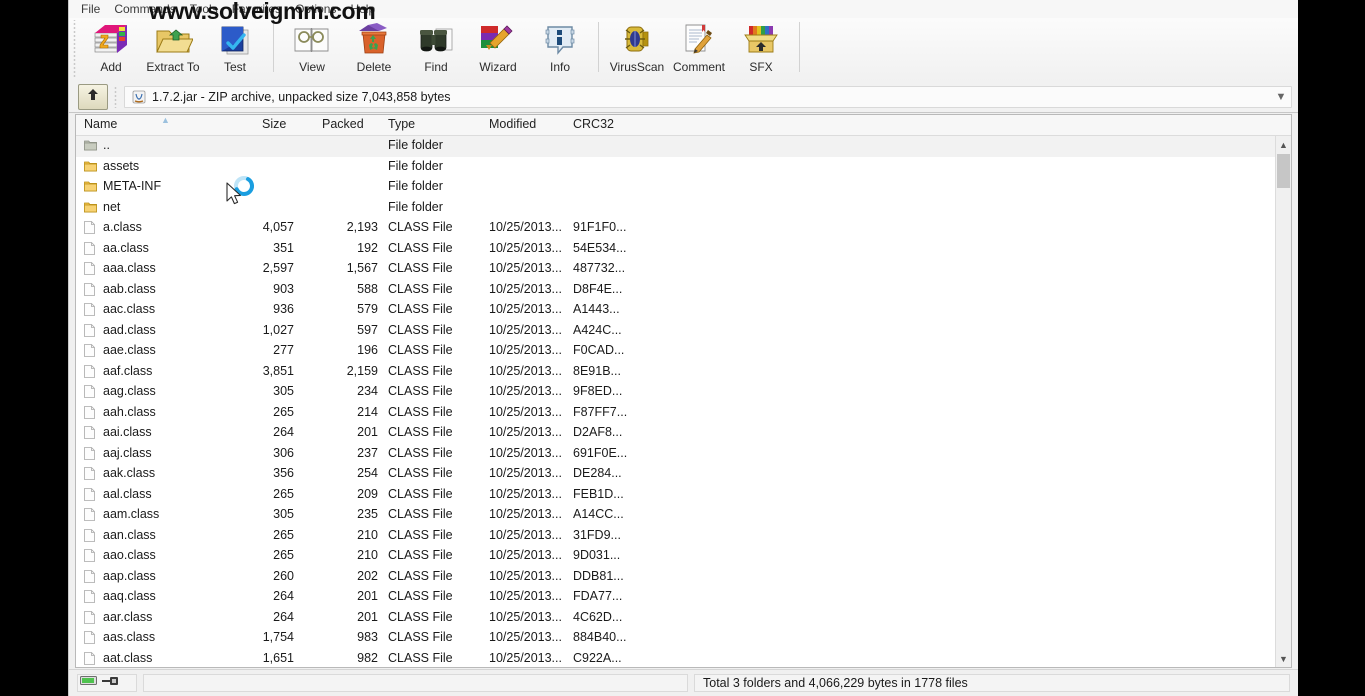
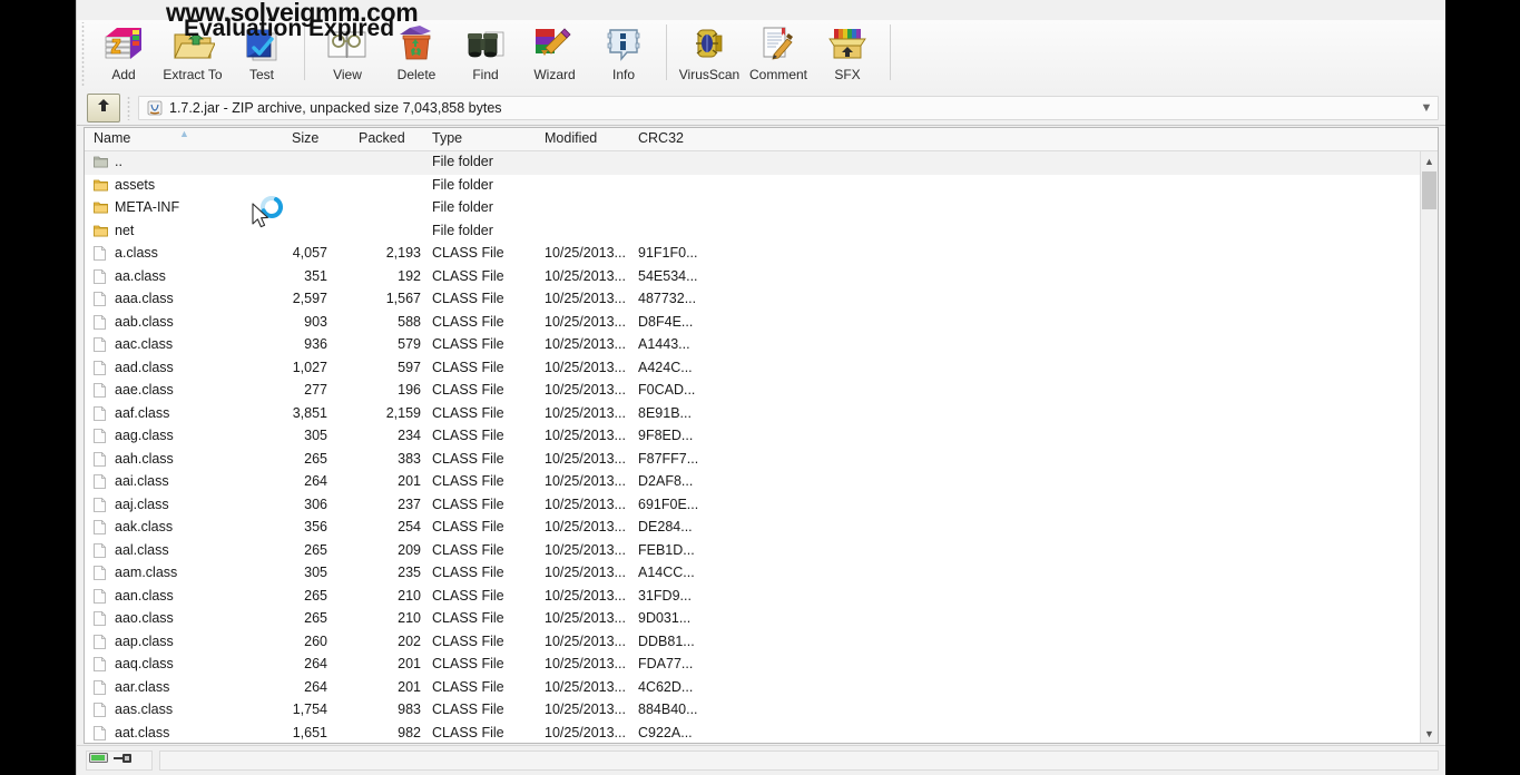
- File
- Commands
- Tools
- Favorites
- Options
- Help
  Add
  Extract To
  Test
  View
  Delete
  Find
  Wizard
  Info
  VirusScan
  Comment
  SFX
  1.7.2.jar - ZIP archive, unpacked size 7,043,858 bytes
  ▼
  Name
  Size
  Packed
  Type
  Modified
  CRC32
  ▲
  ..
  File folder
  assets
  File folder
  META-INF
  File folder
  net
  File folder
  a.class
  4,057
  2,193
  CLASS File
  10/25/2013...
  91F1F0...
  aa.class
  351
  192
  CLASS File
  10/25/2013...
  54E534...
  aaa.class
  2,597
  1,567
  CLASS File
  10/25/2013...
  487732...
  aab.class
  903
  588
  CLASS File
  10/25/2013...
  D8F4E...
  aac.class
  936
  579
  CLASS File
  10/25/2013...
  A1443...
  aad.class
  1,027
  597
  CLASS File
  10/25/2013...
  A424C...
  aae.class
  277
  196
  CLASS File
  10/25/2013...
  F0CAD...
  aaf.class
  3,851
  2,159
  CLASS File
  10/25/2013...
  8E91B...
  aag.class
  305
  234
  CLASS File
  10/25/2013...
  9F8ED...
  aah.class
  265
- 214
+ 383
  CLASS File
  10/25/2013...
  F87FF7...
  aai.class
  264
  201
  CLASS File
  10/25/2013...
  D2AF8...
  aaj.class
  306
  237
  CLASS File
  10/25/2013...
  691F0E...
  aak.class
  356
  254
  CLASS File
  10/25/2013...
  DE284...
  aal.class
  265
  209
  CLASS File
  10/25/2013...
  FEB1D...
  aam.class
  305
  235
  CLASS File
  10/25/2013...
  A14CC...
  aan.class
  265
  210
  CLASS File
  10/25/2013...
  31FD9...
  aao.class
  265
  210
  CLASS File
  10/25/2013...
  9D031...
  aap.class
  260
  202
  CLASS File
  10/25/2013...
  DDB81...
  aaq.class
  264
  201
  CLASS File
  10/25/2013...
  FDA77...
  aar.class
  264
  201
  CLASS File
  10/25/2013...
  4C62D...
  aas.class
  1,754
  983
  CLASS File
  10/25/2013...
  884B40...
  aat.class
  1,651
  982
  CLASS File
  10/25/2013...
  C922A...
  ▲
  ▼
- Total 3 folders and 4,066,229 bytes in 1778 files
  www.solveigmm.com
+ Evaluation Expired
